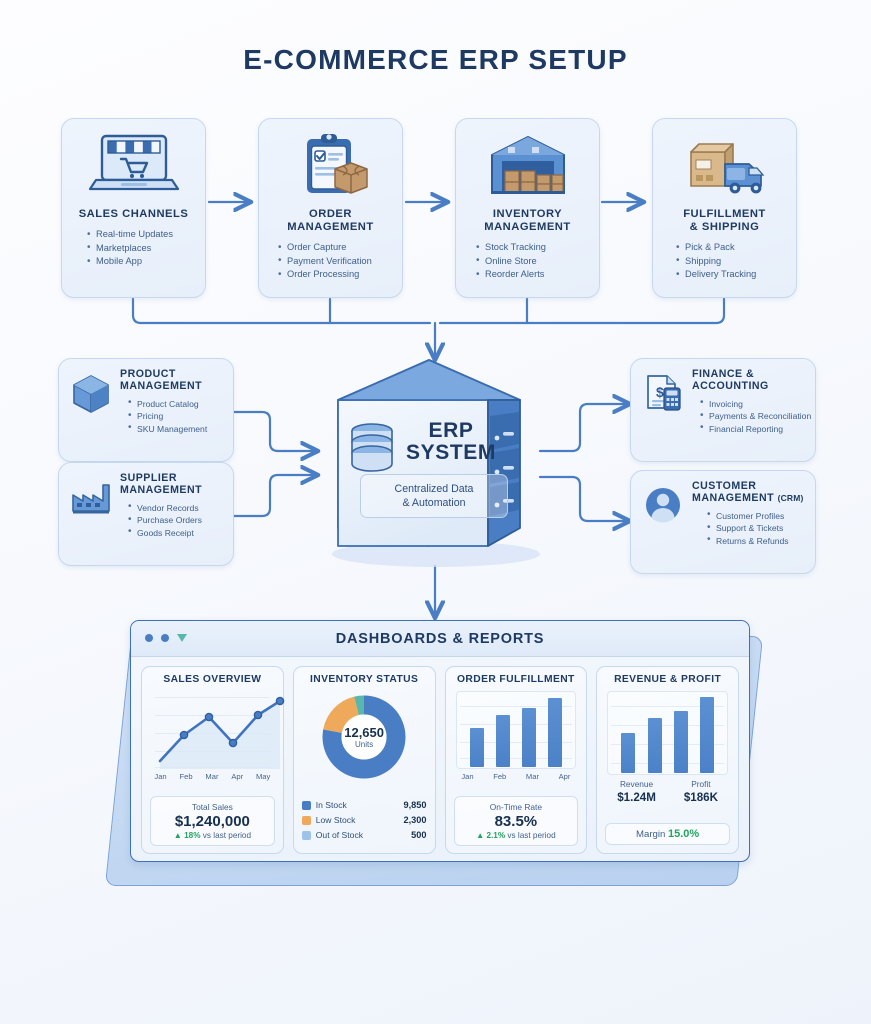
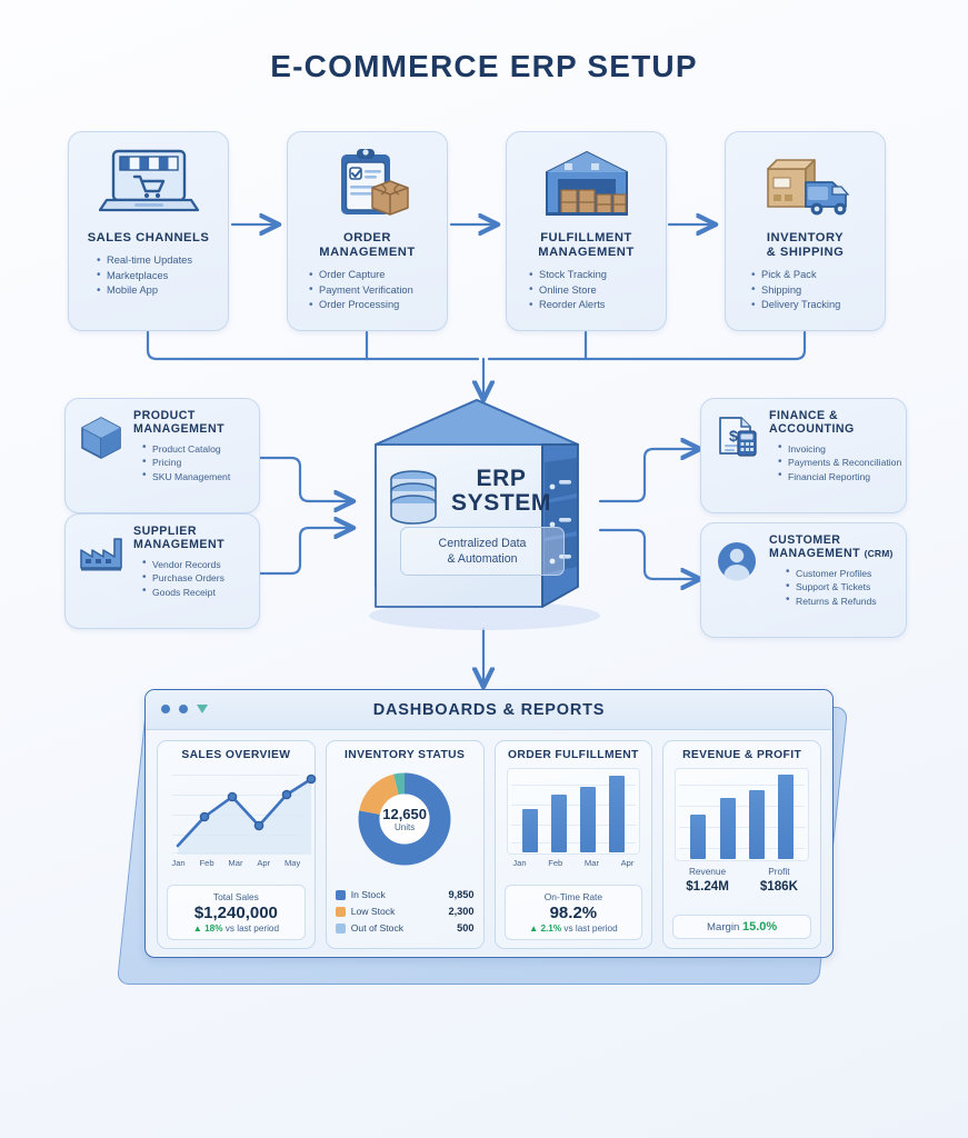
  E-COMMERCE ERP SETUP
  SALES CHANNELS
  Real-time Updates
  Marketplaces
  Mobile App
  ORDER
  MANAGEMENT
  Order Capture
  Payment Verification
  Order Processing
- INVENTORY
+ FULFILLMENT
  MANAGEMENT
  Stock Tracking
  Online Store
  Reorder Alerts
- FULFILLMENT
+ INVENTORY
  & SHIPPING
  Pick & Pack
  Shipping
  Delivery Tracking
  PRODUCT
  MANAGEMENT
  Product Catalog
  Pricing
  SKU Management
  SUPPLIER
  MANAGEMENT
  Vendor Records
  Purchase Orders
  Goods Receipt
  $
  FINANCE &
  ACCOUNTING
  Invoicing
  Payments & Reconciliation
  Financial Reporting
  CUSTOMER
  MANAGEMENT (CRM)
  Customer Profiles
  Support & Tickets
  Returns & Refunds
  ERP
  SYSTEM
  Centralized Data
  & Automation
  DASHBOARDS & REPORTS
  SALES OVERVIEW
  Jan
  Feb
  Mar
  Apr
  May
  Total Sales
  $1,240,000
  ▲ 18% vs last period
  INVENTORY STATUS
  12,650
  Units
  In Stock
  9,850
  Low Stock
  2,300
  Out of Stock
  500
  ORDER FULFILLMENT
  Jan
  Feb
  Mar
  Apr
  On-Time Rate
- 83.5%
+ 98.2%
  ▲ 2.1% vs last period
  REVENUE & PROFIT
  Revenue
  $1.24M
  Profit
  $186K
  Margin 15.0%
